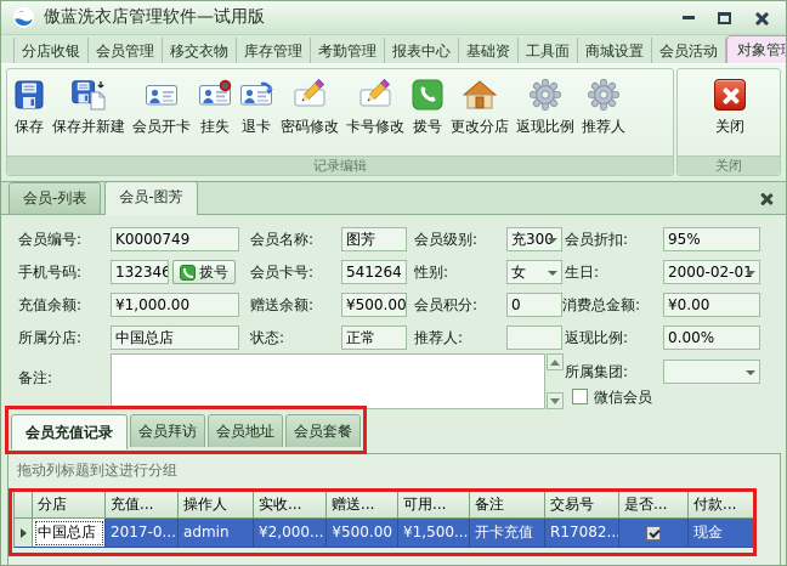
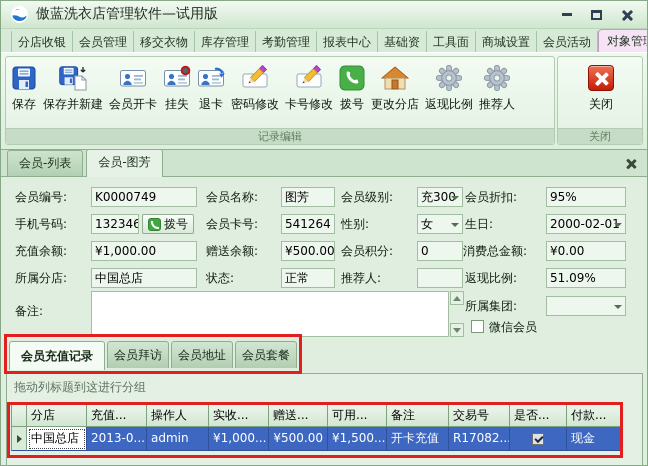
  傲蓝洗衣店管理软件—试用版
  分店收银
  会员管理
  移交衣物
  库存管理
  考勤管理
  报表中心
  基础资
  工具面
  商城设置
  会员活动
  对象管
  保存
  保存并新建
  会员开卡
  挂失
  退卡
  密码修改
  卡号修改
  拨号
  更改分店
  返现比例
  推荐人
  记录编辑
  关闭
  关闭
  会员-列表
  会员-图芳
  会员编号:
  K0000749
  会员名称:
  图芳
  会员级别:
  充300
  会员折扣:
  95%
  手机号码:
  132346
  拨号
  会员卡号:
  541264
  性别:
  女
  生日:
  2000-02-01
  充值余额:
  ¥1,000.00
  赠送余额:
  ¥500.00
  会员积分:
  0
  消费总金额:
  ¥0.00
  所属分店:
  中国总店
  状态:
  正常
  推荐人:
  返现比例:
- 0.00%
+ 51.09%
  备注:
  所属集团:
  微信会员
  会员充值记录
  会员拜访
  会员地址
  会员套餐
  拖动列标题到这进行分组
  分店
  充值...
  操作人
  实收...
  赠送...
  可用...
  备注
  交易号
  是否...
  付款...
  中国总店
- 2017-0...
+ 2013-0...
  admin
- ¥2,000...
+ ¥1,000...
  ¥500.00
  ¥1,500...
  开卡充值
  R17082..
  现金
